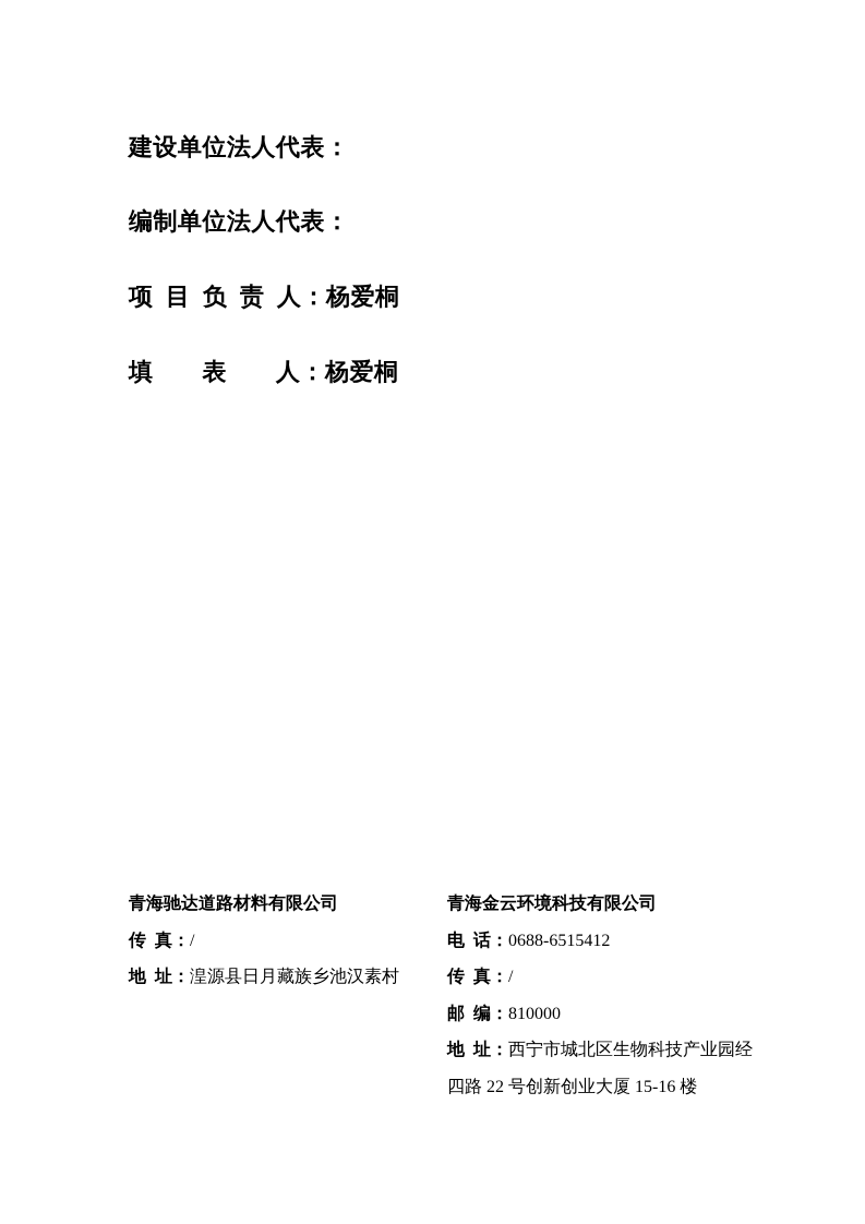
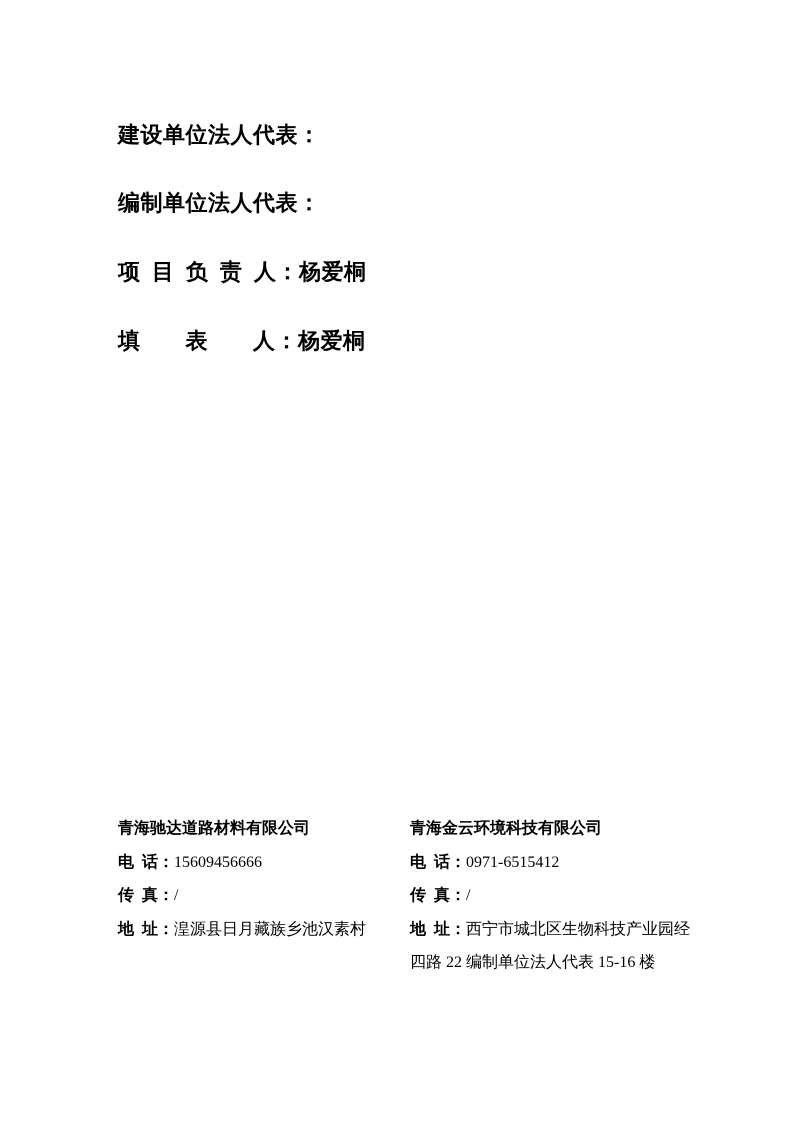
  建设单位法人代表：
  编制单位法人代表：
  项 目 负 责 人：杨爱桐
  填 表 人：杨爱桐
  青海驰达道路材料有限公司
+ 电 话：15609456666
  传 真：/
  地 址：湟源县日月藏族乡池汉素村
  青海金云环境科技有限公司
- 电 话：0688-6515412
+ 电 话：0971-6515412
  传 真：/
- 邮 编：810000
  地 址：西宁市城北区生物科技产业园经
- 四路 22 号创新创业大厦 15-16 楼
+ 四路 22 编制单位法人代表 15-16 楼
